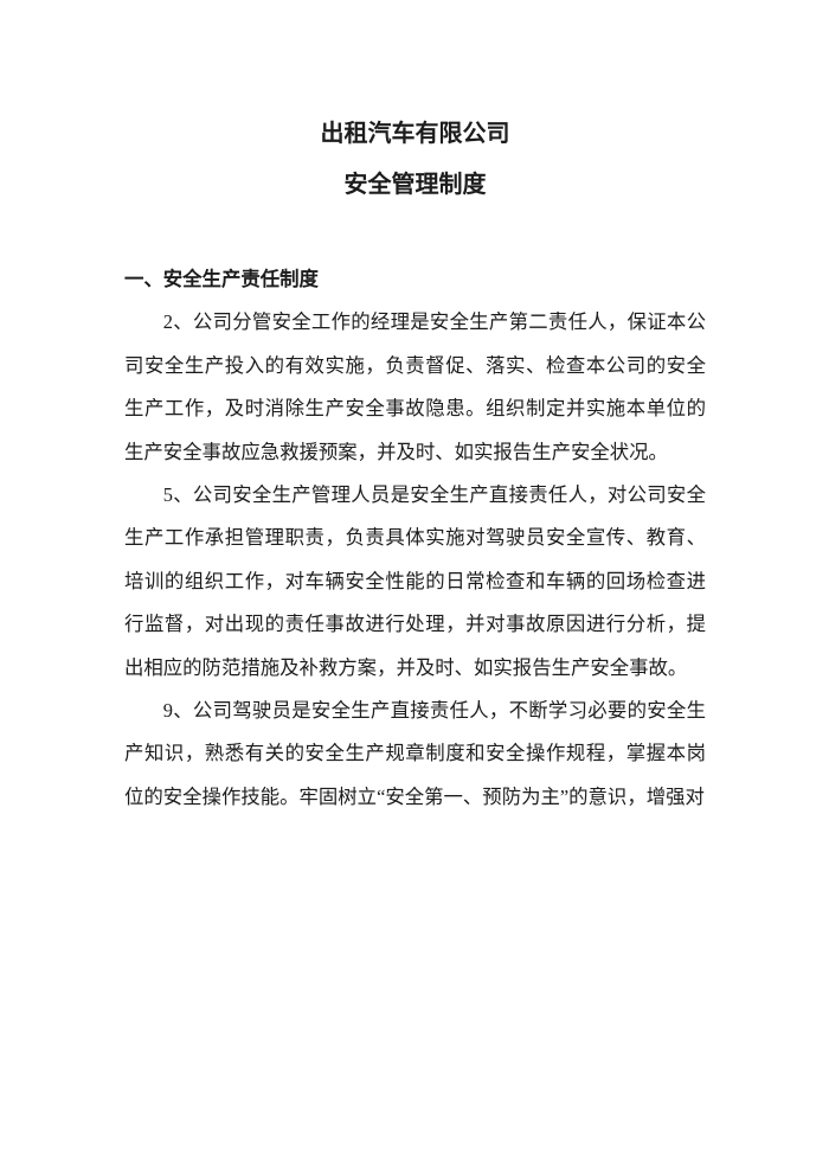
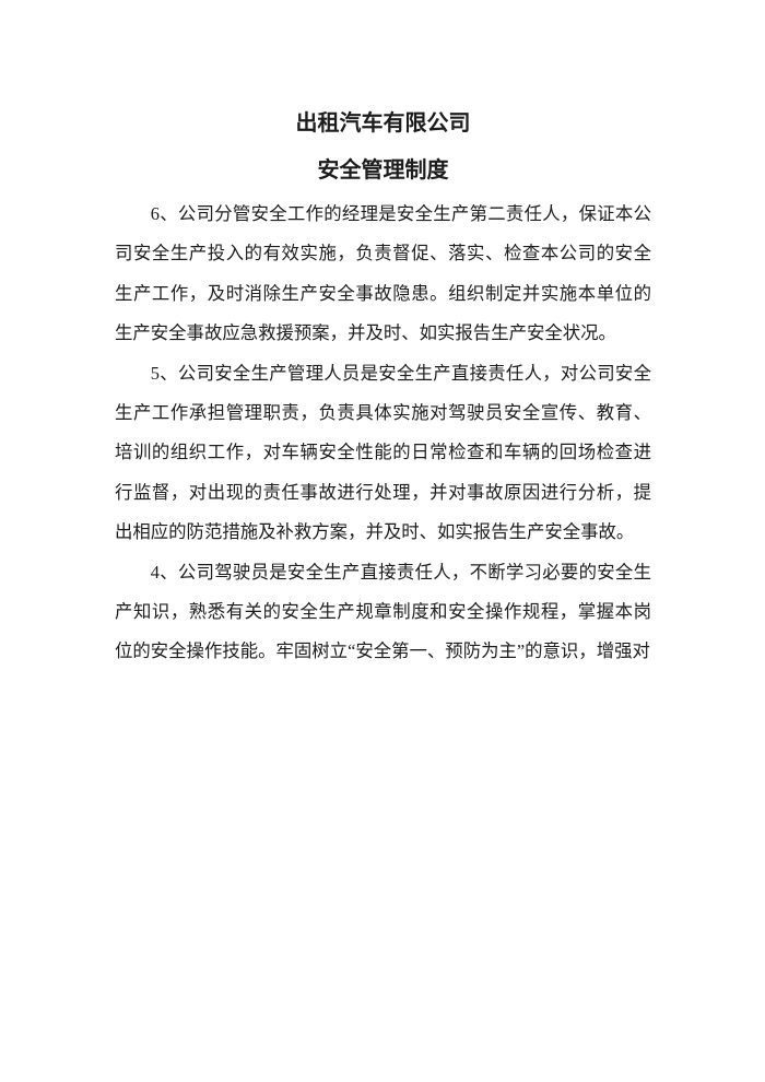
  出租汽车有限公司
  安全管理制度
- 一、安全生产责任制度
- 2、公司分管安全工作的经理是安全生产第二责任人，保证本公司安全生产投入的有效实施，负责督促、落实、检查本公司的安全生产工作，及时消除生产安全事故隐患。组织制定并实施本单位的生产安全事故应急救援预案，并及时、如实报告生产安全状况。
+ 6、公司分管安全工作的经理是安全生产第二责任人，保证本公司安全生产投入的有效实施，负责督促、落实、检查本公司的安全生产工作，及时消除生产安全事故隐患。组织制定并实施本单位的生产安全事故应急救援预案，并及时、如实报告生产安全状况。
  5、公司安全生产管理人员是安全生产直接责任人，对公司安全生产工作承担管理职责，负责具体实施对驾驶员安全宣传、教育、培训的组织工作，对车辆安全性能的日常检查和车辆的回场检查进行监督，对出现的责任事故进行处理，并对事故原因进行分析，提出相应的防范措施及补救方案，并及时、如实报告生产安全事故。
- 9、公司驾驶员是安全生产直接责任人，不断学习必要的安全生产知识，熟悉有关的安全生产规章制度和安全操作规程，掌握本岗位的安全操作技能。牢固树立“安全第一、预防为主”的意识，增强对
+ 4、公司驾驶员是安全生产直接责任人，不断学习必要的安全生产知识，熟悉有关的安全生产规章制度和安全操作规程，掌握本岗位的安全操作技能。牢固树立“安全第一、预防为主”的意识，增强对
